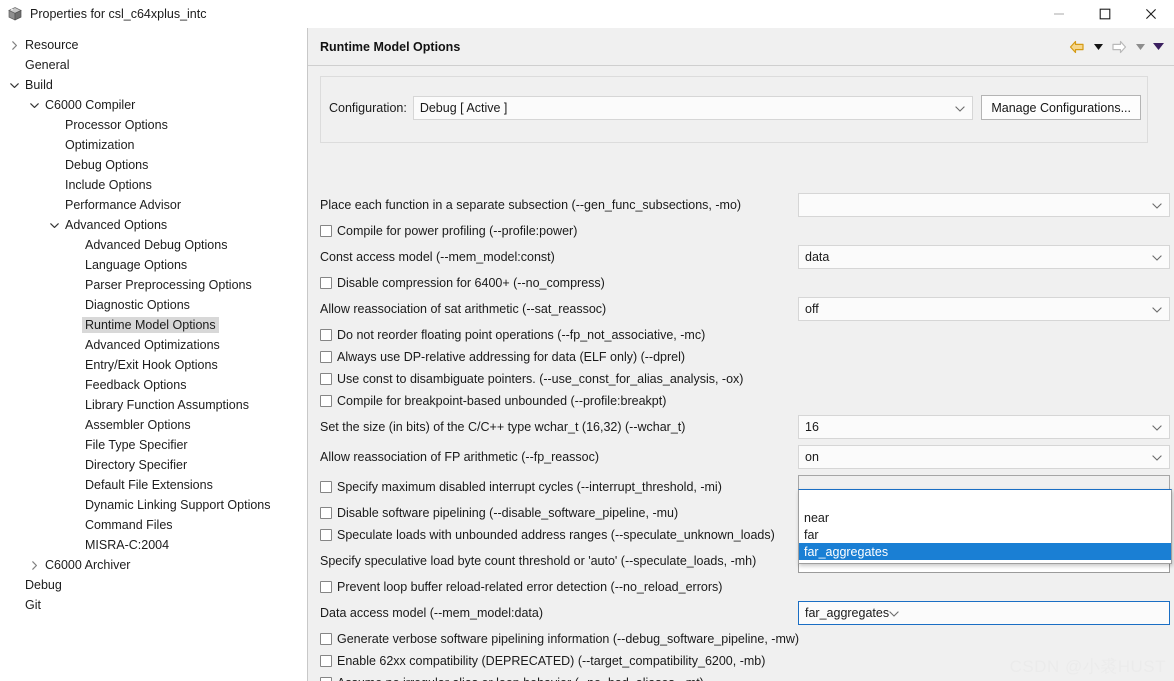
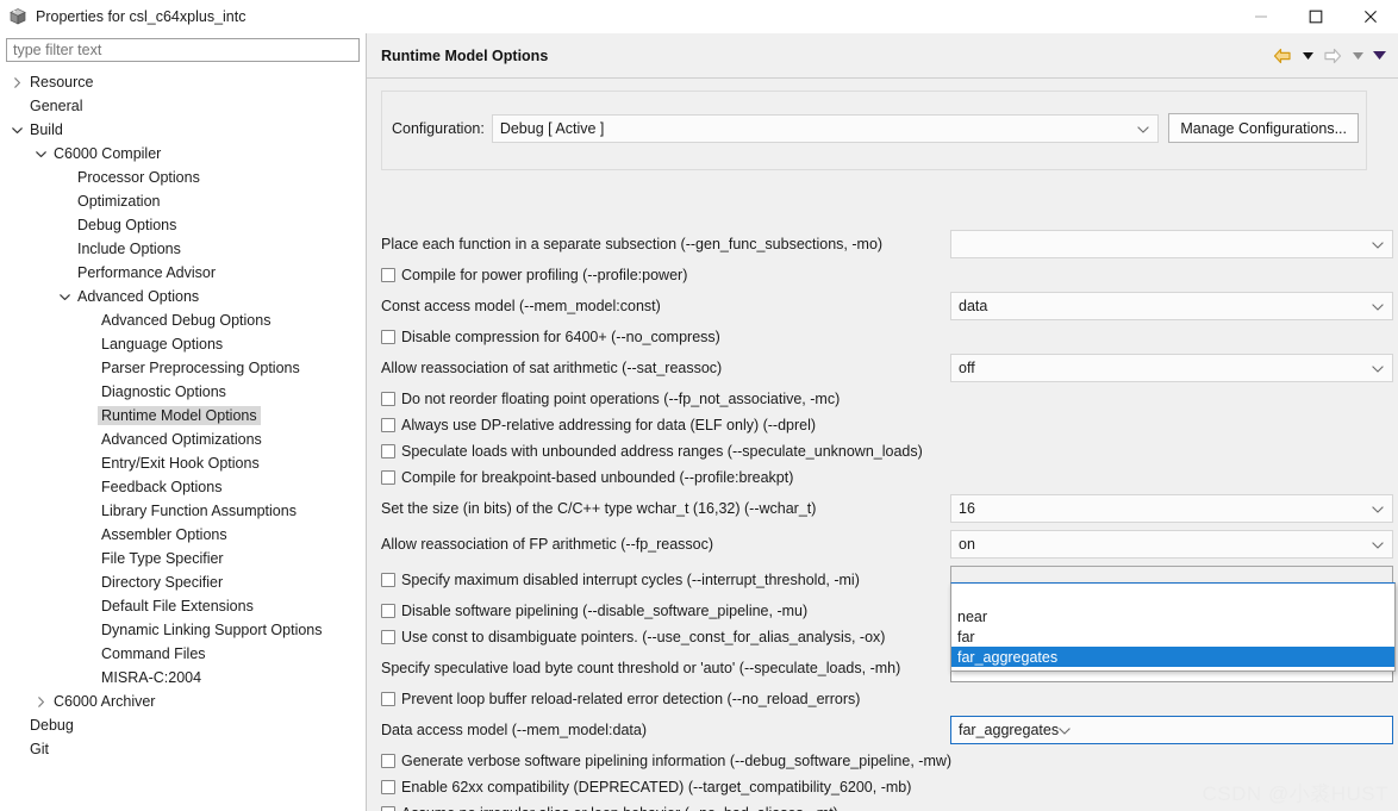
  Properties for csl_c64xplus_intc
+ type filter text
  Resource
  General
  Build
  C6000 Compiler
  Processor Options
  Optimization
  Debug Options
  Include Options
  Performance Advisor
  Advanced Options
  Advanced Debug Options
  Language Options
  Parser Preprocessing Options
  Diagnostic Options
  Runtime Model Options
  Advanced Optimizations
  Entry/Exit Hook Options
  Feedback Options
  Library Function Assumptions
  Assembler Options
  File Type Specifier
  Directory Specifier
  Default File Extensions
  Dynamic Linking Support Options
  Command Files
  MISRA-C:2004
  C6000 Archiver
  Debug
  Git
  Runtime Model Options
  Configuration:
  Debug [ Active ]
  Manage Configurations...
  Place each function in a separate subsection (--gen_func_subsections, -mo)
  Compile for power profiling (--profile:power)
  Const access model (--mem_model:const)
  data
  Disable compression for 6400+ (--no_compress)
  Allow reassociation of sat arithmetic (--sat_reassoc)
  off
  Do not reorder floating point operations (--fp_not_associative, -mc)
  Always use DP-relative addressing for data (ELF only) (--dprel)
- Use const to disambiguate pointers. (--use_const_for_alias_analysis, -ox)
+ Speculate loads with unbounded address ranges (--speculate_unknown_loads)
  Compile for breakpoint-based unbounded (--profile:breakpt)
  Set the size (in bits) of the C/C++ type wchar_t (16,32) (--wchar_t)
  16
  Allow reassociation of FP arithmetic (--fp_reassoc)
  on
  Specify maximum disabled interrupt cycles (--interrupt_threshold, -mi)
  Disable software pipelining (--disable_software_pipeline, -mu)
- Speculate loads with unbounded address ranges (--speculate_unknown_loads)
+ Use const to disambiguate pointers. (--use_const_for_alias_analysis, -ox)
  Specify speculative load byte count threshold or 'auto' (--speculate_loads, -mh)
  Prevent loop buffer reload-related error detection (--no_reload_errors)
  Data access model (--mem_model:data)
  far_aggregates
  Generate verbose software pipelining information (--debug_software_pipeline, -mw)
  Enable 62xx compatibility (DEPRECATED) (--target_compatibility_6200, -mb)
  near
  far
  far_aggregates
